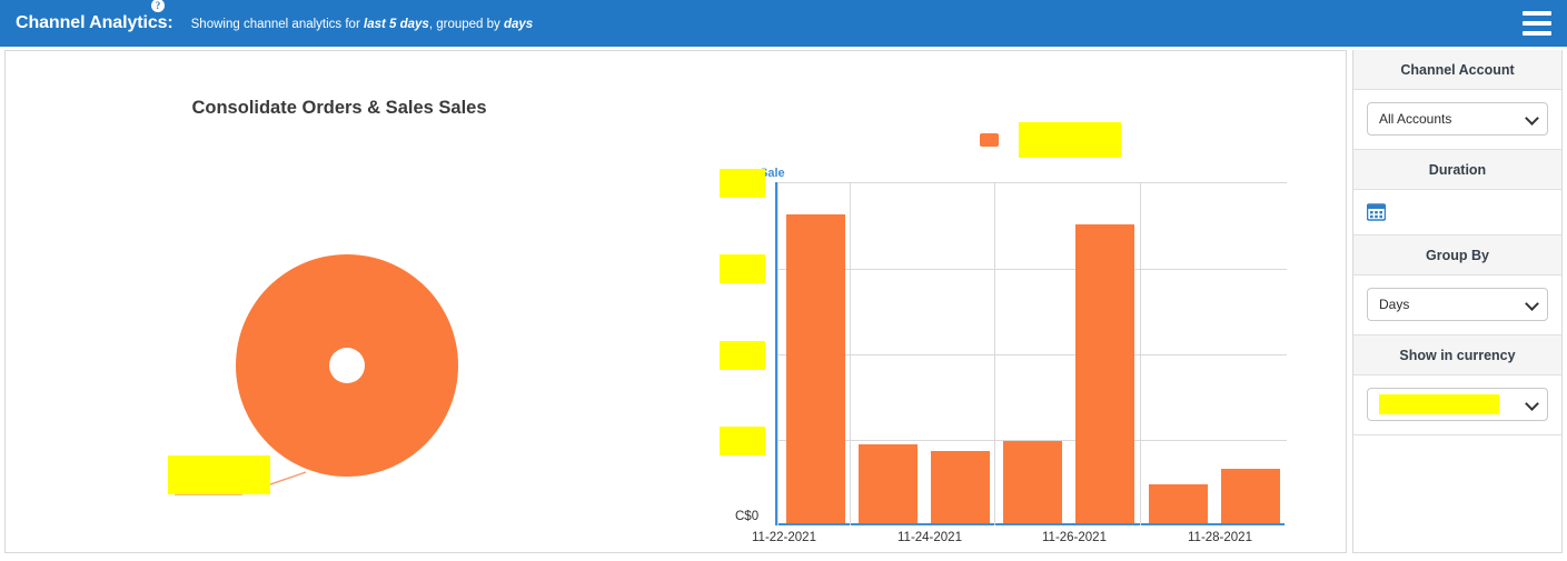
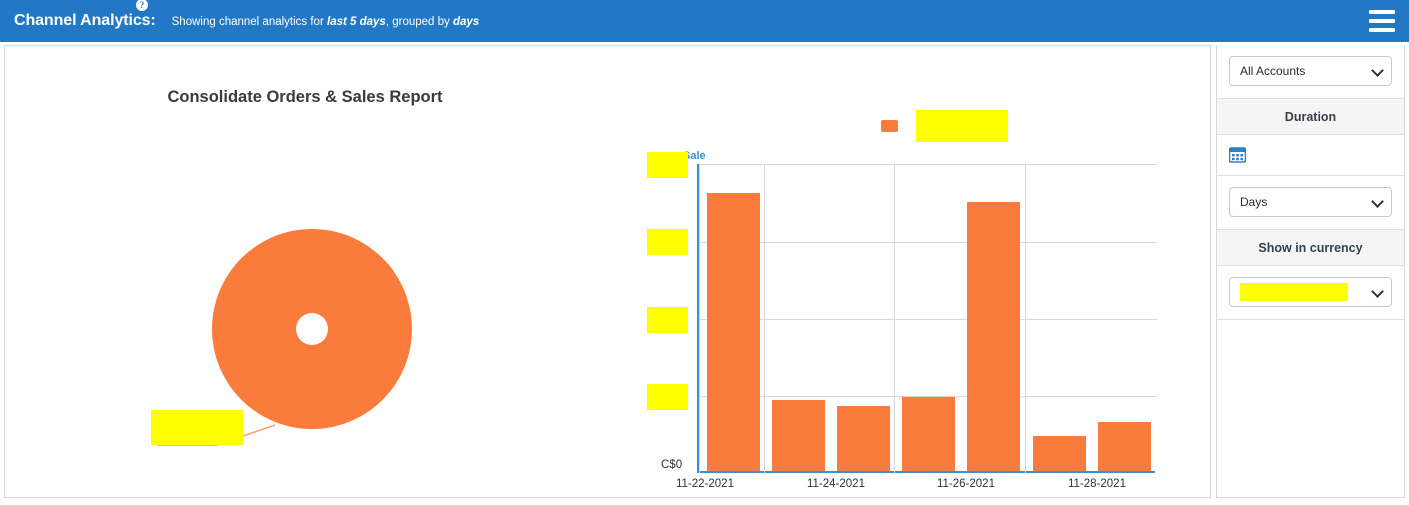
  Channel Analytics:
  ?
  Showing channel analytics for last 5 days, grouped by days
- Consolidate Orders & Sales Sales
+ Consolidate Orders & Sales Report
  ale
  C$0
  11-22-2021
  11-24-2021
  11-26-2021
  11-28-2021
- Channel Account
  All Accounts
  Duration
- Group By
  Days
  Show in currency
